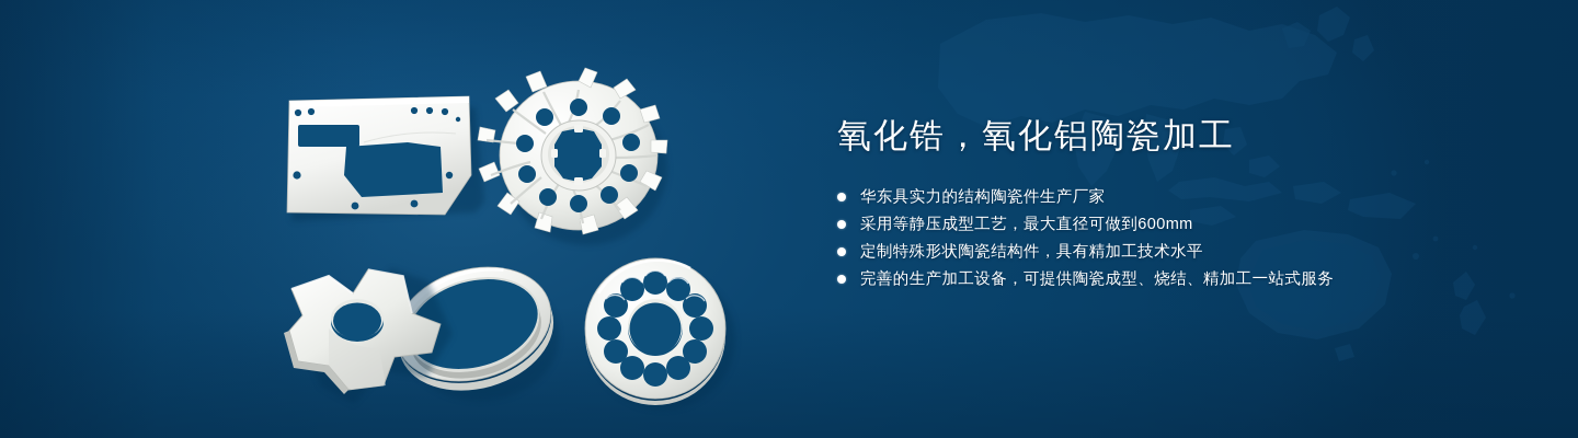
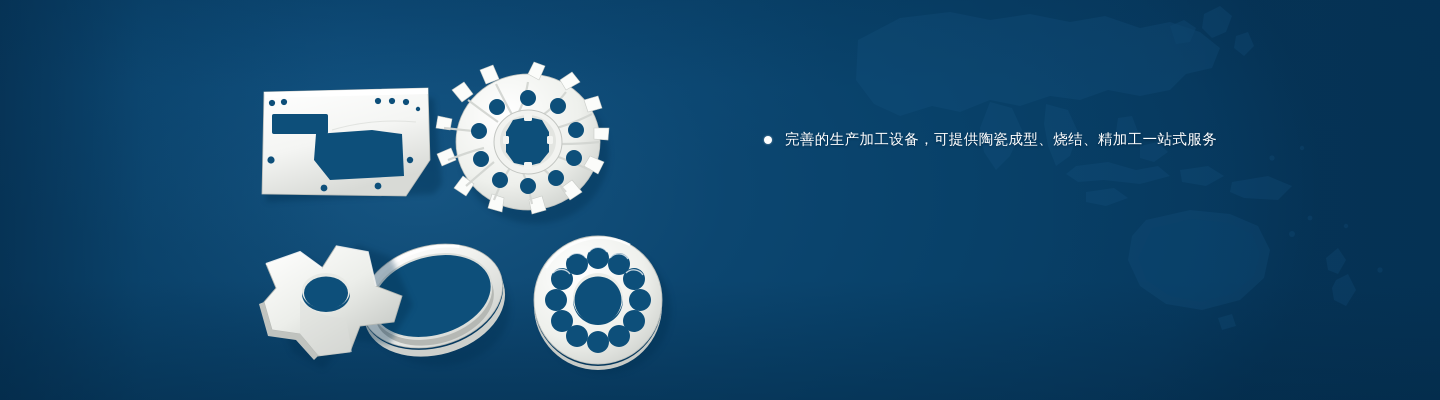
- 氧化锆，氧化铝陶瓷加工
- 华东具实力的结构陶瓷件生产厂家
- 采用等静压成型工艺，最大直径可做到600mm
- 定制特殊形状陶瓷结构件，具有精加工技术水平
  完善的生产加工设备，可提供陶瓷成型、烧结、精加工一站式服务
